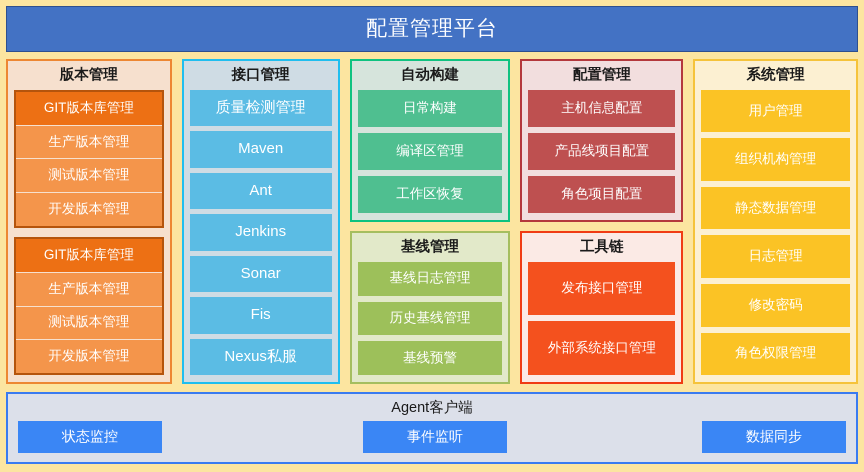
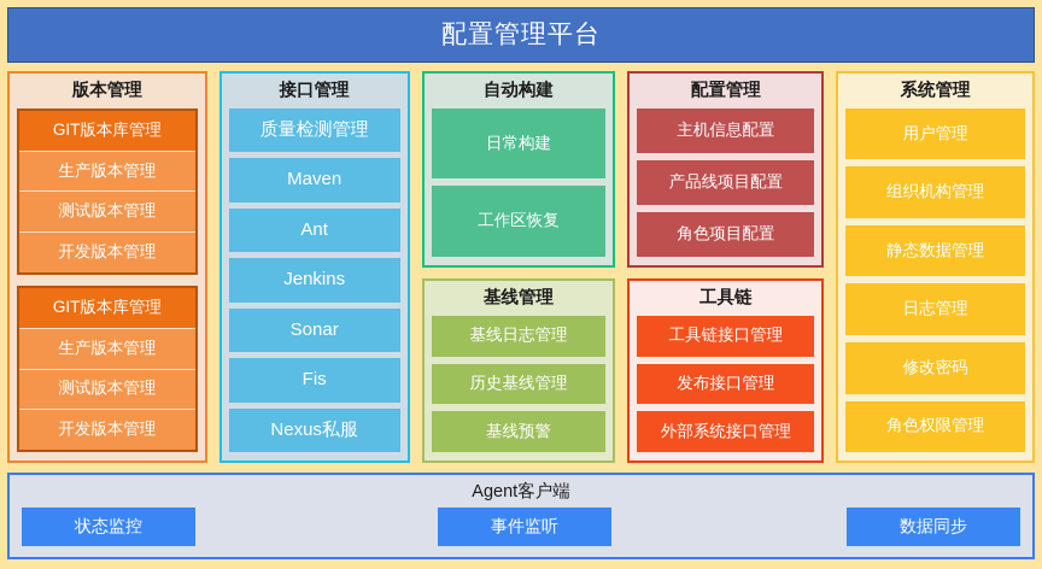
  配置管理平台
  版本管理
  GIT版本库管理
  生产版本管理
  测试版本管理
  开发版本管理
  GIT版本库管理
  生产版本管理
  测试版本管理
  开发版本管理
  接口管理
  质量检测管理
  Maven
  Ant
  Jenkins
  Sonar
  Fis
  Nexus私服
  自动构建
  日常构建
- 编译区管理
  工作区恢复
  基线管理
  基线日志管理
  历史基线管理
  基线预警
  配置管理
  主机信息配置
  产品线项目配置
  角色项目配置
  工具链
+ 工具链接口管理
  发布接口管理
  外部系统接口管理
  系统管理
  用户管理
  组织机构管理
  静态数据管理
  日志管理
  修改密码
  角色权限管理
  Agent客户端
  状态监控
  事件监听
  数据同步
